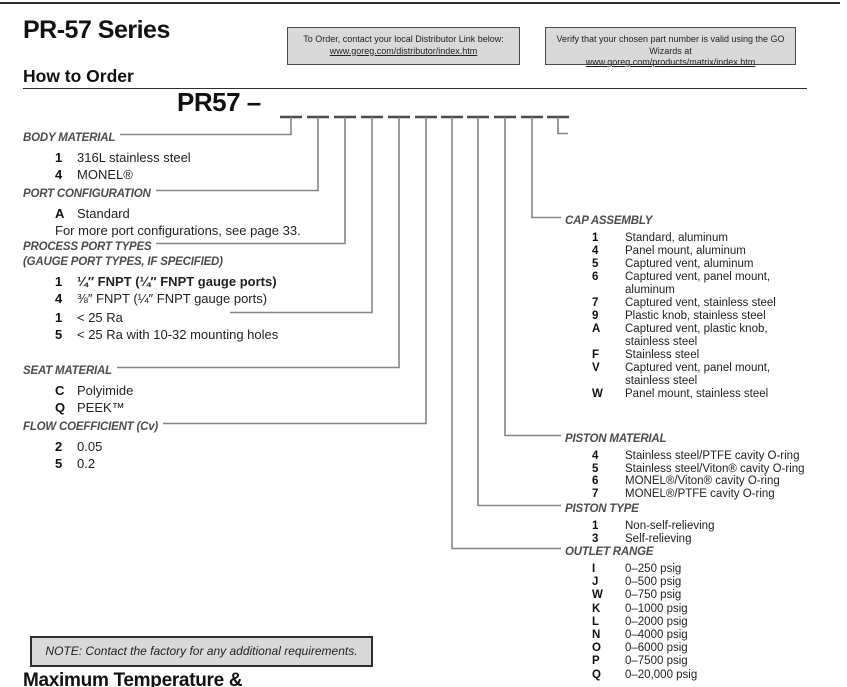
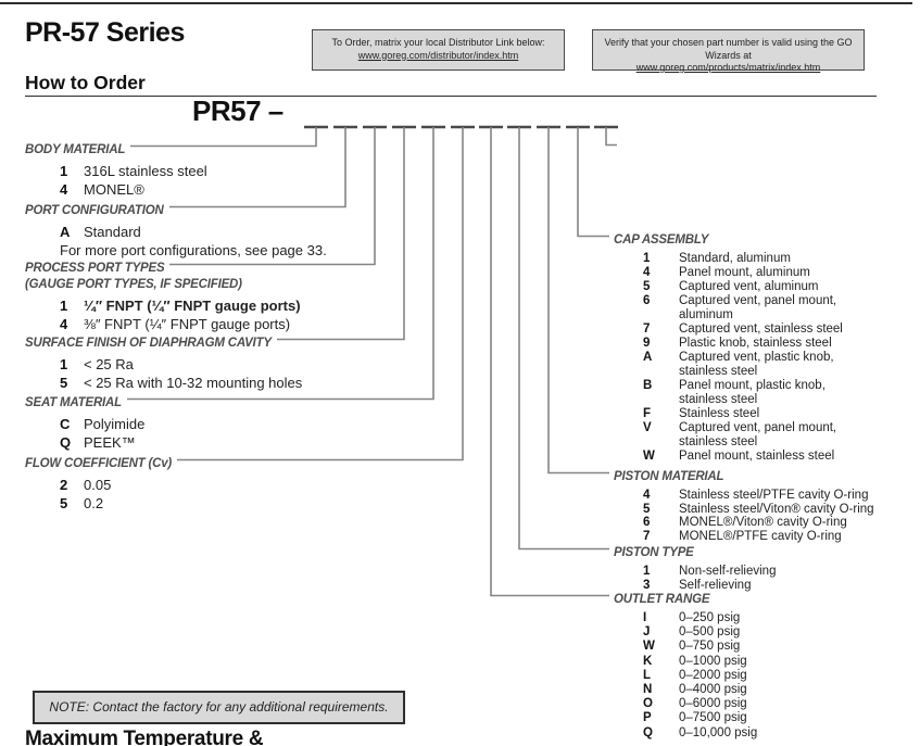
  PR-57 Series
- To Order, contact your local Distributor Link below:
+ To Order, matrix your local Distributor Link below:
  www.goreg.com/distributor/index.htm
  Verify that your chosen part number is valid using the GO Wizards at
  www.goreg.com/products/matrix/index.htm
  How to Order
  PR57 –
  BODY MATERIAL
  1 316L stainless steel
  4 MONEL®
  PORT CONFIGURATION
  A Standard
  For more port configurations, see page 33.
  PROCESS PORT TYPES
  (GAUGE PORT TYPES, IF SPECIFIED)
  1 ¼″ FNPT (¼″ FNPT gauge ports)
  4 ⅜″ FNPT (¼″ FNPT gauge ports)
+ SURFACE FINISH OF DIAPHRAGM CAVITY
  1 < 25 Ra
  5 < 25 Ra with 10-32 mounting holes
  SEAT MATERIAL
  C Polyimide
  Q PEEK™
  FLOW COEFFICIENT (Cv)
  2 0.05
  5 0.2
  CAP ASSEMBLY
  1 Standard, aluminum
  4 Panel mount, aluminum
  5 Captured vent, aluminum
  6 Captured vent, panel mount, aluminum
  7 Captured vent, stainless steel
  9 Plastic knob, stainless steel
  A Captured vent, plastic knob, stainless steel
+ B Panel mount, plastic knob, stainless steel
  F Stainless steel
  V Captured vent, panel mount, stainless steel
  W Panel mount, stainless steel
  PISTON MATERIAL
  4 Stainless steel/PTFE cavity O-ring
  5 Stainless steel/Viton® cavity O-ring
  6 MONEL®/Viton® cavity O-ring
  7 MONEL®/PTFE cavity O-ring
  PISTON TYPE
  1 Non-self-relieving
  3 Self-relieving
  OUTLET RANGE
  I 0–250 psig
  J 0–500 psig
  W 0–750 psig
  K 0–1000 psig
  L 0–2000 psig
  N 0–4000 psig
  O 0–6000 psig
  P 0–7500 psig
- Q 0–20,000 psig
+ Q 0–10,000 psig
  NOTE: Contact the factory for any additional requirements.
  Maximum Temperature &
